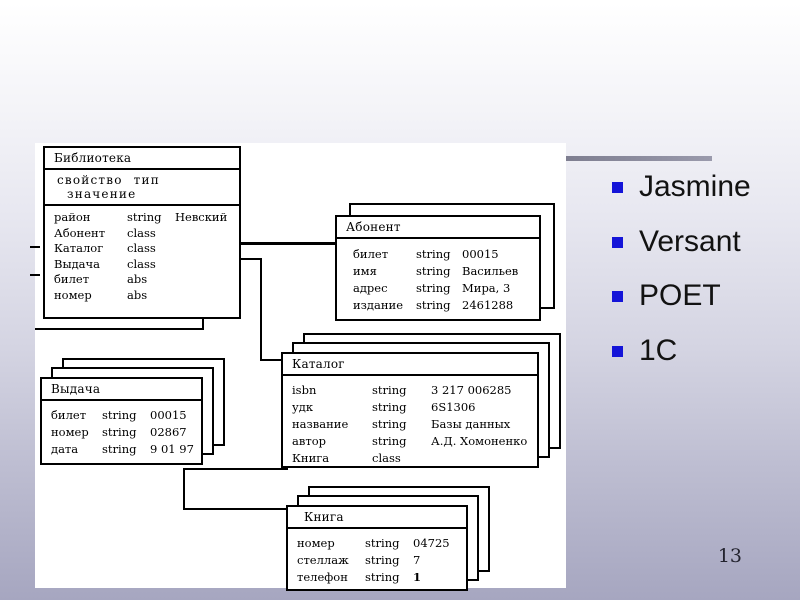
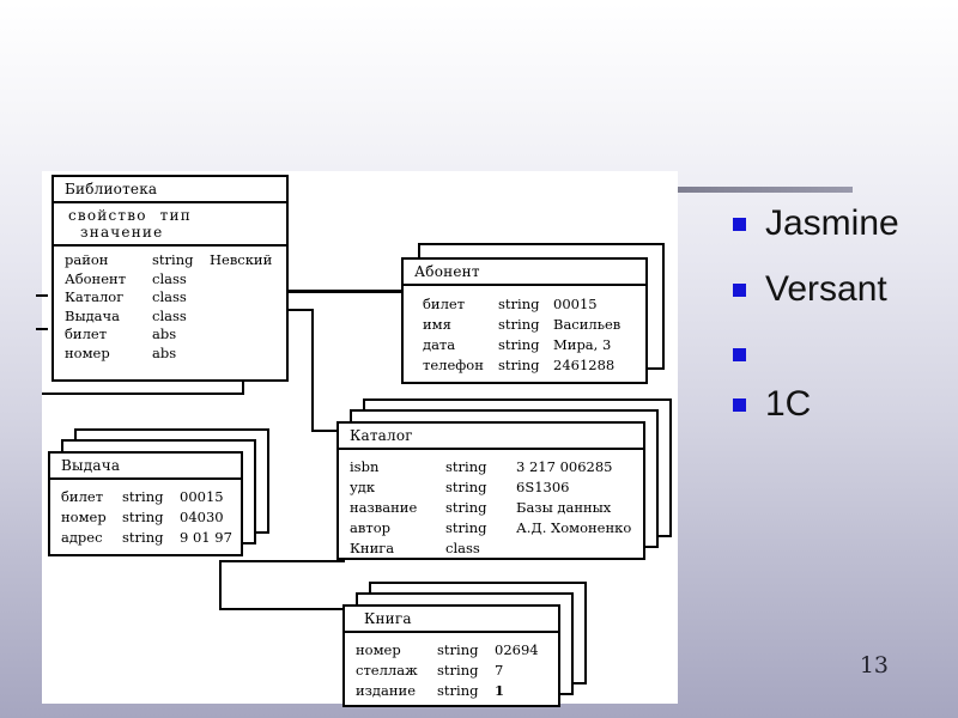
  Jasmine
  Versant
- POET
  1C
  Библиотека
  свойство тип значение
  район
  string
  Невский
  Абонент
  class
  Каталог
  class
  Выдача
  class
  билет
  abs
  номер
  abs
  Абонент
  билет
  string
  00015
  имя
  string
  Васильев
- адрес
+ дата
  string
  Мира, 3
- издание
+ телефон
  string
  2461288
  Каталог
  isbn
  string
  3 217 006285
  удк
  string
  6S1306
  название
  string
  Базы данных
  автор
  string
  А.Д. Хомоненко
  Книга
  class
  Выдача
  билет
  string
  00015
  номер
  string
- 02867
+ 04030
- дата
+ адрес
  string
  9 01 97
  Книга
  номер
  string
- 04725
+ 02694
  стеллаж
  string
  7
- телефон
+ издание
  string
  1
  13
